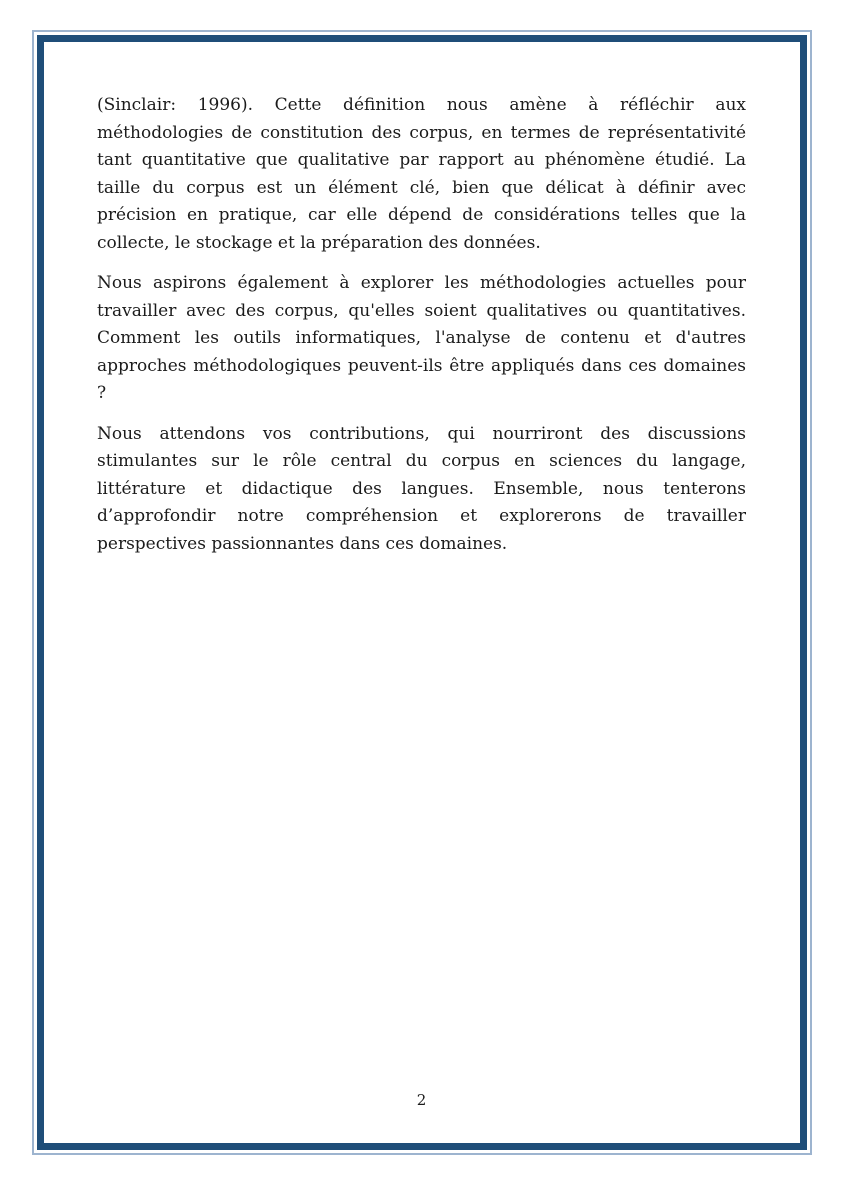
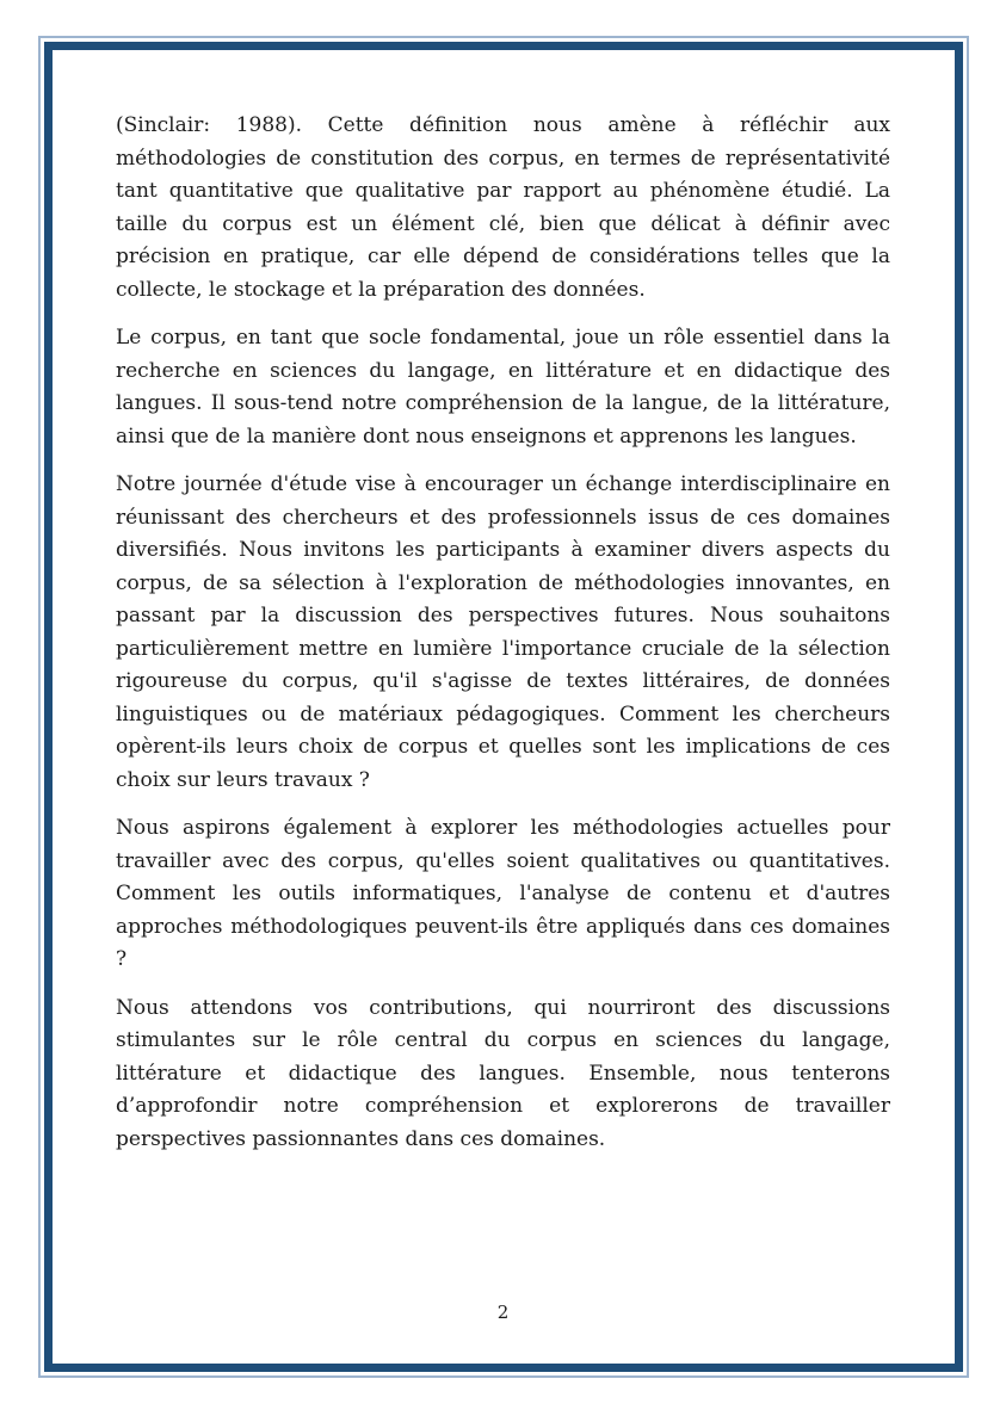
- (Sinclair: 1996). Cette définition nous amène à réfléchir aux méthodologies de constitution des corpus, en termes de représentativité tant quantitative que qualitative par rapport au phénomène étudié. La taille du corpus est un élément clé, bien que délicat à définir avec précision en pratique, car elle dépend de considérations telles que la collecte, le stockage et la préparation des données.
+ (Sinclair: 1988). Cette définition nous amène à réfléchir aux méthodologies de constitution des corpus, en termes de représentativité tant quantitative que qualitative par rapport au phénomène étudié. La taille du corpus est un élément clé, bien que délicat à définir avec précision en pratique, car elle dépend de considérations telles que la collecte, le stockage et la préparation des données.
+ Le corpus, en tant que socle fondamental, joue un rôle essentiel dans la recherche en sciences du langage, en littérature et en didactique des langues. Il sous-tend notre compréhension de la langue, de la littérature, ainsi que de la manière dont nous enseignons et apprenons les langues.
+ Notre journée d'étude vise à encourager un échange interdisciplinaire en réunissant des chercheurs et des professionnels issus de ces domaines diversifiés. Nous invitons les participants à examiner divers aspects du corpus, de sa sélection à l'exploration de méthodologies innovantes, en passant par la discussion des perspectives futures. Nous souhaitons particulièrement mettre en lumière l'importance cruciale de la sélection rigoureuse du corpus, qu'il s'agisse de textes littéraires, de données linguistiques ou de matériaux pédagogiques. Comment les chercheurs opèrent-ils leurs choix de corpus et quelles sont les implications de ces choix sur leurs travaux ?
  Nous aspirons également à explorer les méthodologies actuelles pour travailler avec des corpus, qu'elles soient qualitatives ou quantitatives. Comment les outils informatiques, l'analyse de contenu et d'autres approches méthodologiques peuvent-ils être appliqués dans ces domaines ?
  Nous attendons vos contributions, qui nourriront des discussions stimulantes sur le rôle central du corpus en sciences du langage, littérature et didactique des langues. Ensemble, nous tenterons d’approfondir notre compréhension et explorerons de travailler perspectives passionnantes dans ces domaines.
  2
